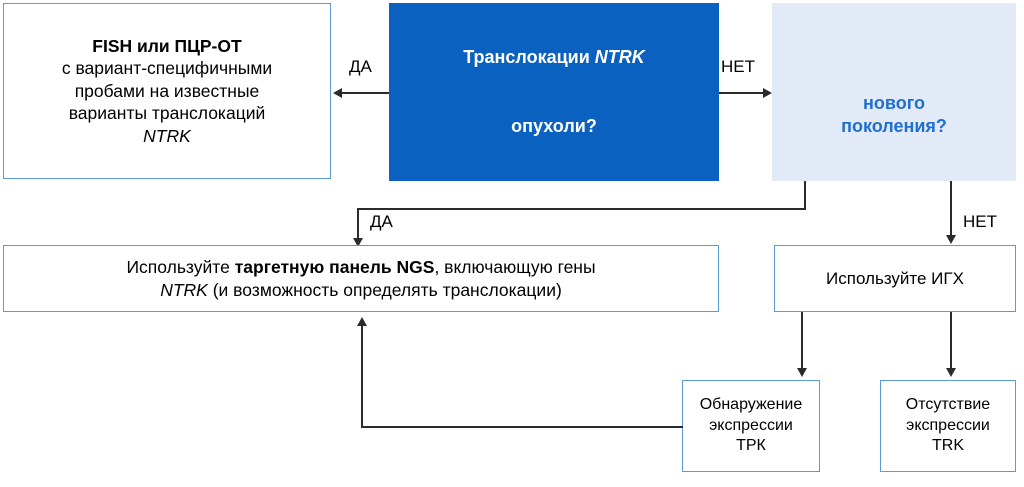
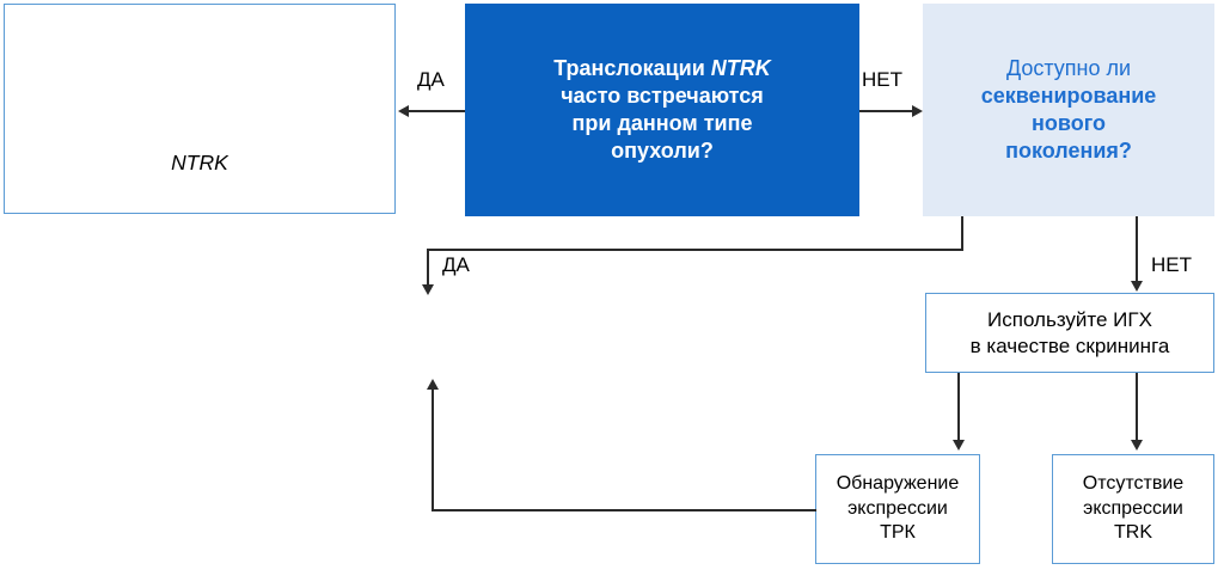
- FISH или ПЦР-ОТ
- с вариант-специфичными
- пробами на известные
- варианты транслокаций
  NTRK
  Транслокации NTRK
+ часто встречаются
+ при данном типе
  опухоли?
+ Доступно ли
+ секвенирование
  нового
  поколения?
  ДА
  НЕТ
  ДА
  НЕТ
- Используйте таргетную панель NGS, включающую гены
- NTRK (и возможность определять транслокации)
  Используйте ИГХ
+ в качестве скрининга
  Обнаружение
  экспрессии
  ТРК
  Отсутствие
  экспрессии
  TRK
